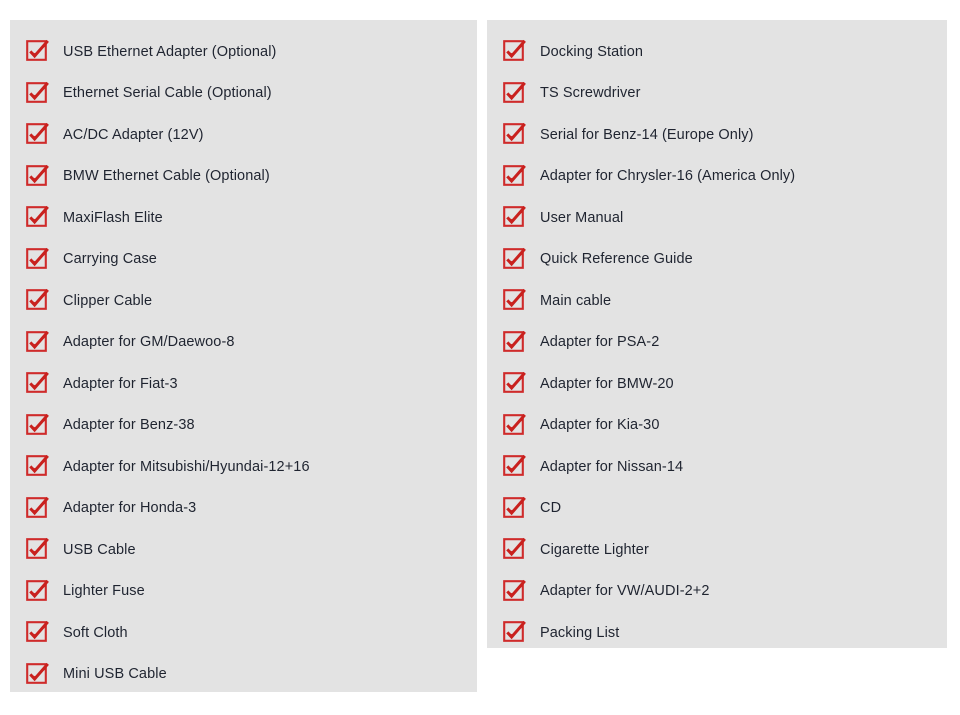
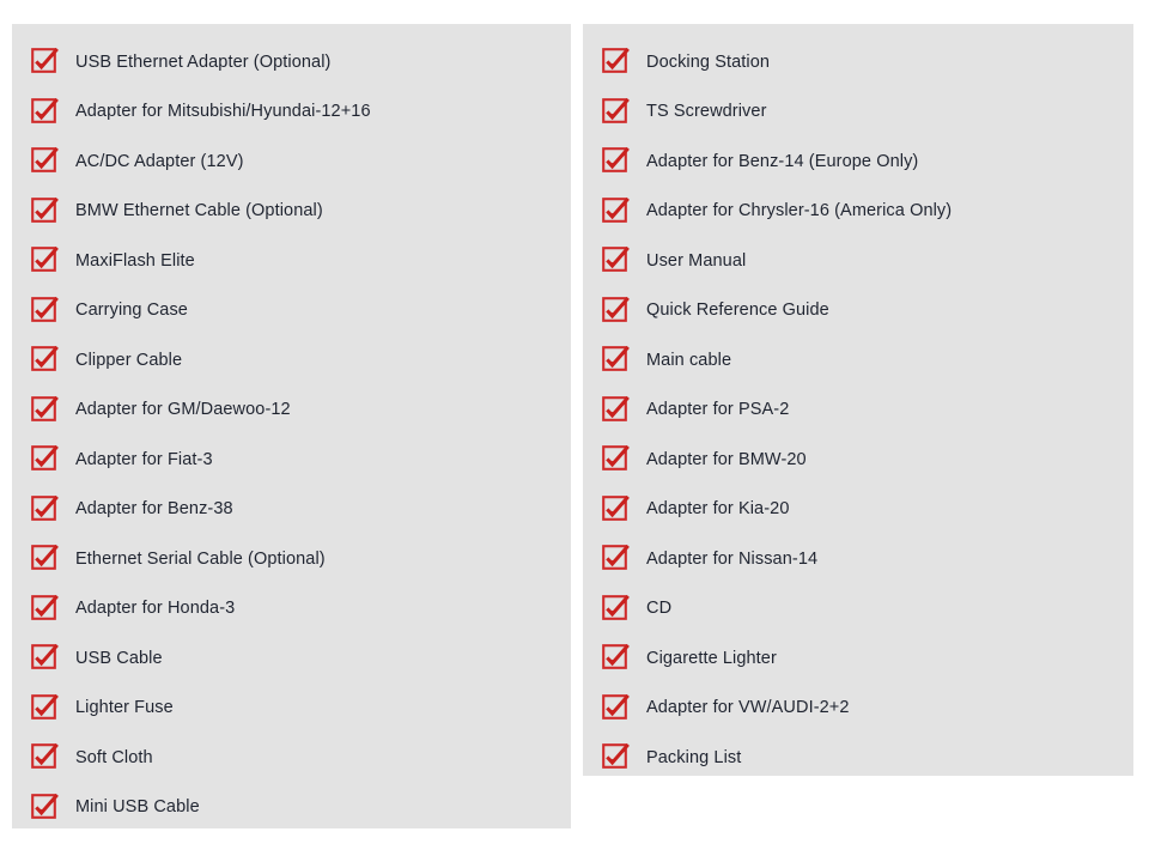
  USB Ethernet Adapter (Optional)
- Ethernet Serial Cable (Optional)
+ Adapter for Mitsubishi/Hyundai-12+16
  AC/DC Adapter (12V)
  BMW Ethernet Cable (Optional)
  MaxiFlash Elite
  Carrying Case
  Clipper Cable
- Adapter for GM/Daewoo-8
+ Adapter for GM/Daewoo-12
  Adapter for Fiat-3
  Adapter for Benz-38
- Adapter for Mitsubishi/Hyundai-12+16
+ Ethernet Serial Cable (Optional)
  Adapter for Honda-3
  USB Cable
  Lighter Fuse
  Soft Cloth
  Mini USB Cable
  Docking Station
  TS Screwdriver
- Serial for Benz-14 (Europe Only)
+ Adapter for Benz-14 (Europe Only)
  Adapter for Chrysler-16 (America Only)
  User Manual
  Quick Reference Guide
  Main cable
  Adapter for PSA-2
  Adapter for BMW-20
- Adapter for Kia-30
+ Adapter for Kia-20
  Adapter for Nissan-14
  CD
  Cigarette Lighter
  Adapter for VW/AUDI-2+2
  Packing List
